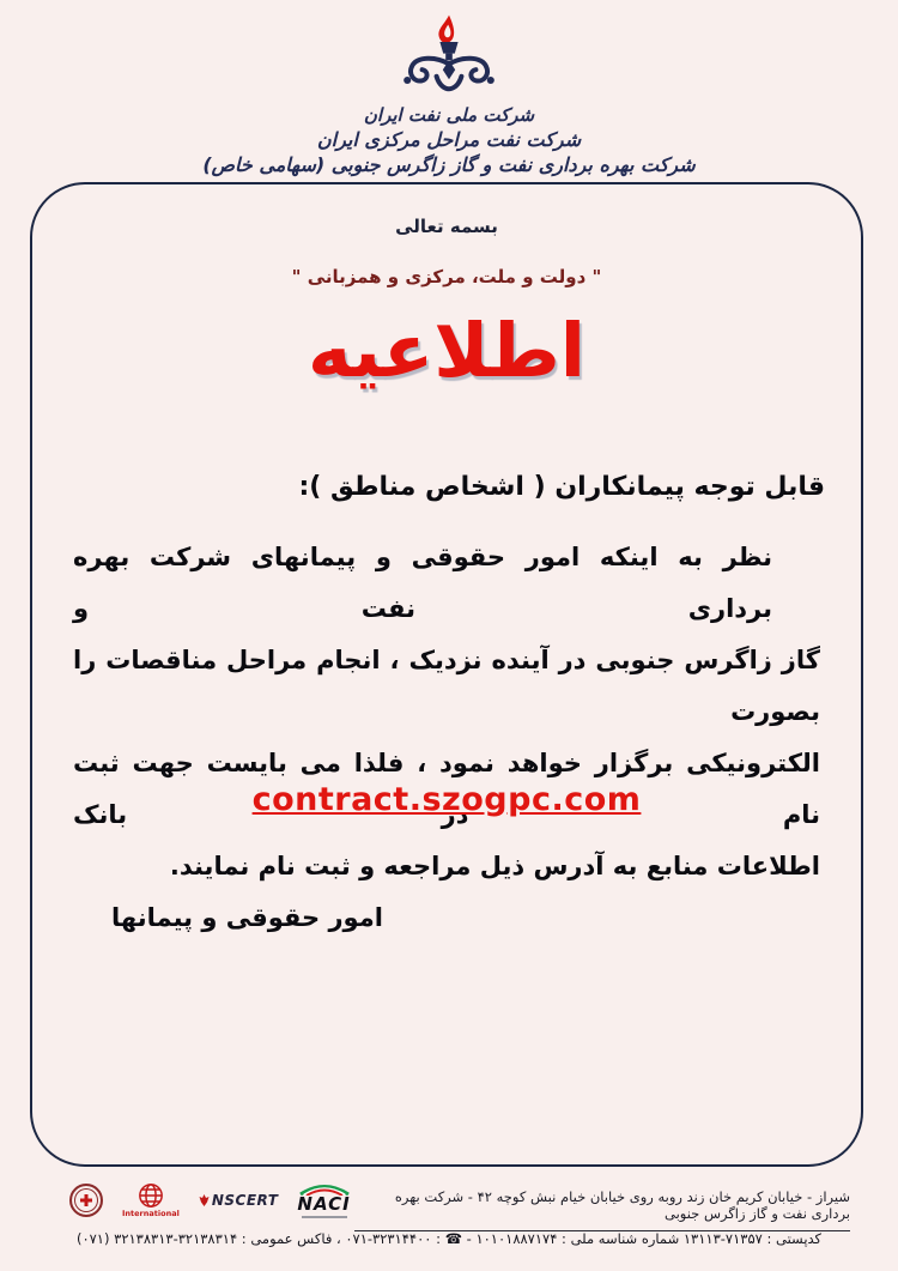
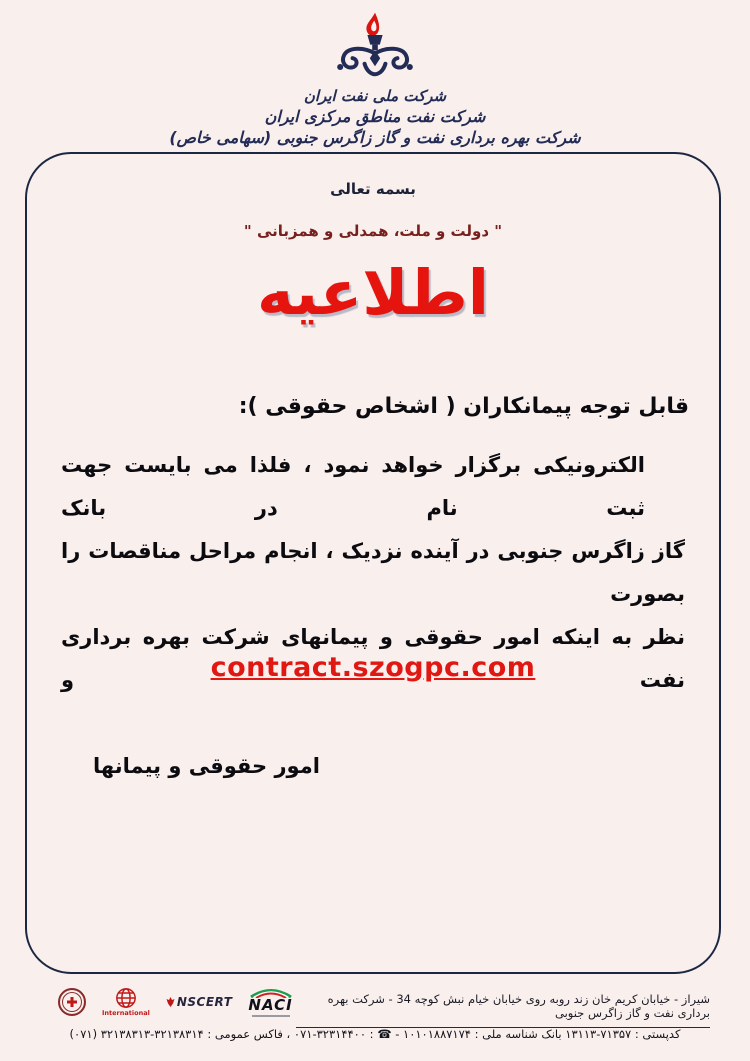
  شرکت ملی نفت ایران
- شرکت نفت مراحل مرکزی ایران
+ شرکت نفت مناطق مرکزی ایران
  شرکت بهره برداری نفت و گاز زاگرس جنوبی (سهامی خاص)
  بسمه تعالی
- " دولت و ملت، مرکزی و همزبانی "
+ " دولت و ملت، همدلی و همزبانی "
  اطلاعیه
- قابل توجه پیمانکاران ( اشخاص مناطق ):
+ قابل توجه پیمانکاران ( اشخاص حقوقی ):
- نظر به اینکه امور حقوقی و پیمانهای شرکت بهره برداری نفت و
+ الکترونیکی برگزار خواهد نمود ، فلذا می بایست جهت ثبت نام در بانک
  گاز زاگرس جنوبی در آینده نزدیک ، انجام مراحل مناقصات را بصورت
- الکترونیکی برگزار خواهد نمود ، فلذا می بایست جهت ثبت نام در بانک
+ نظر به اینکه امور حقوقی و پیمانهای شرکت بهره برداری نفت و
- اطلاعات منابع به آدرس ذیل مراجعه و ثبت نام نمایند.
  contract.szogpc.com
  امور حقوقی و پیمانها
  International
  NSCERT
  NACI
- شیراز - خیابان کریم خان زند روبه روی خیابان خیام نبش کوچه ۴۲ - شرکت بهره برداری نفت و گاز زاگرس جنوبی
+ شیراز - خیابان کریم خان زند روبه روی خیابان خیام نبش کوچه 34 - شرکت بهره برداری نفت و گاز زاگرس جنوبی
- کدپستی : ۷۱۳۵۷-۱۳۱۱۳ شماره شناسه ملی : ۱۰۱۰۱۸۸۷۱۷۴ - ☎ : ۳۲۳۱۴۴۰۰-۰۷۱ ، فاکس عمومی : ۳۲۱۳۸۳۱۴-۳۲۱۳۸۳۱۳ (۰۷۱)
+ کدپستی : ۷۱۳۵۷-۱۳۱۱۳ بانک شناسه ملی : ۱۰۱۰۱۸۸۷۱۷۴ - ☎ : ۳۲۳۱۴۴۰۰-۰۷۱ ، فاکس عمومی : ۳۲۱۳۸۳۱۴-۳۲۱۳۸۳۱۳ (۰۷۱)
